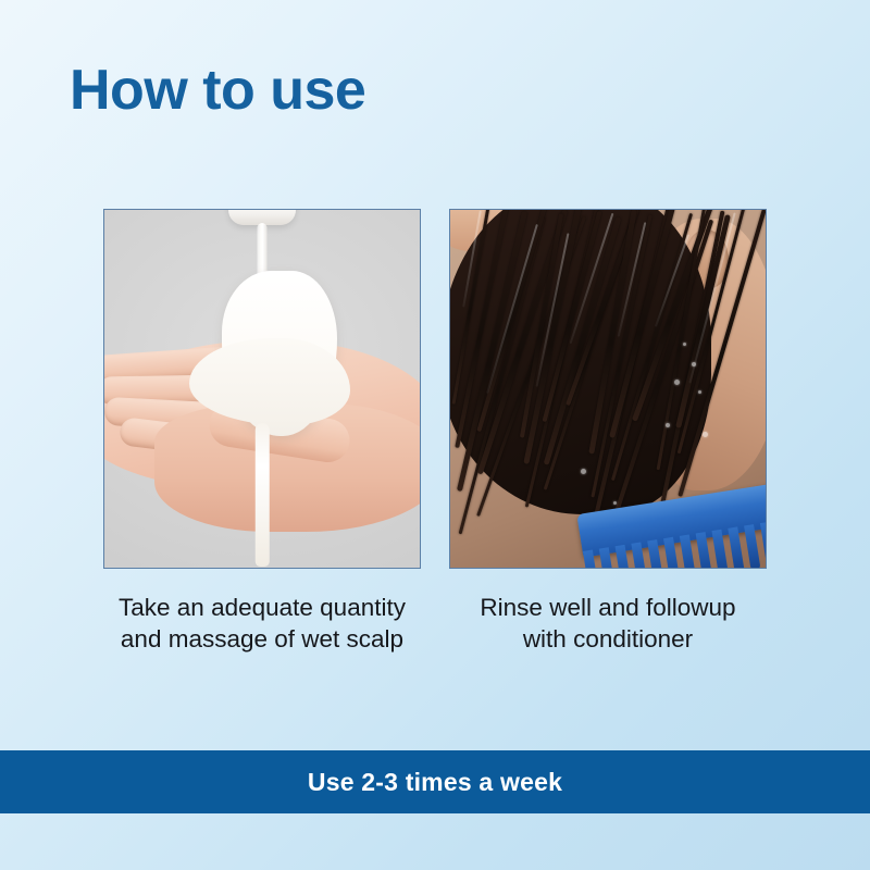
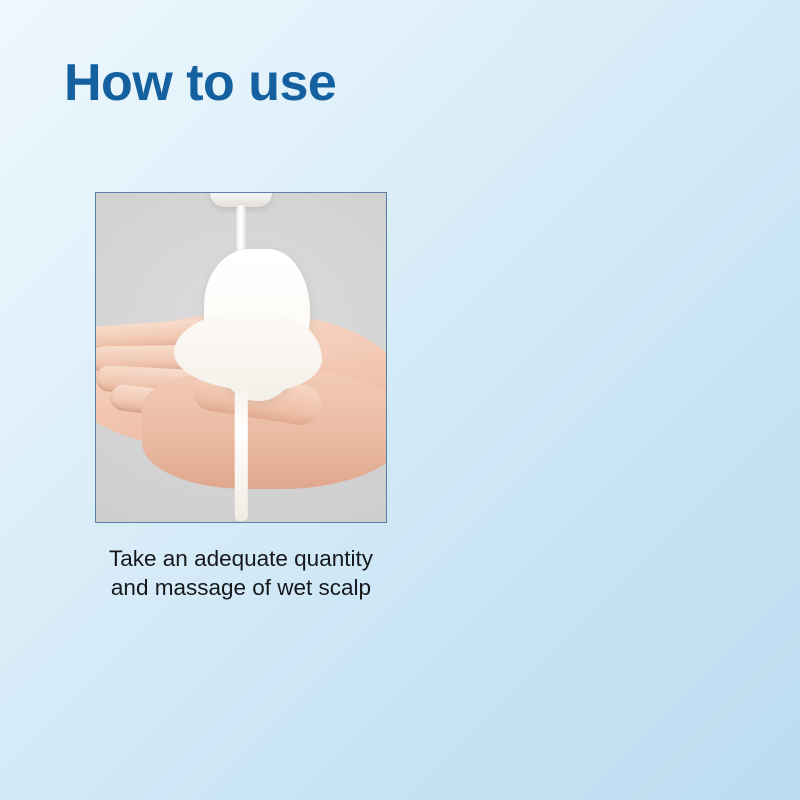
  How to use
  Take an adequate quantity
  and massage of wet scalp
- Rinse well and followup
- with conditioner
- Use 2-3 times a week
